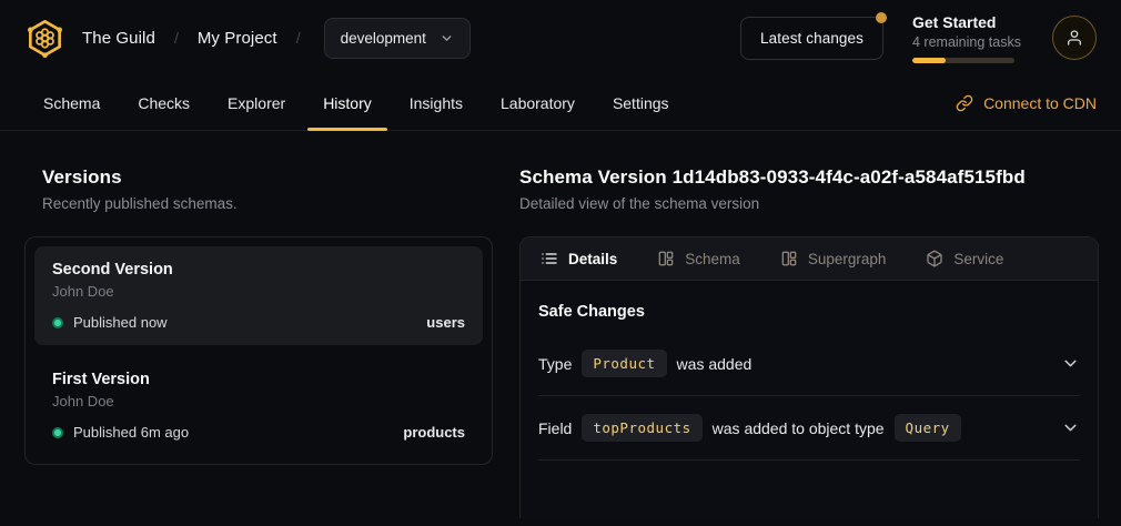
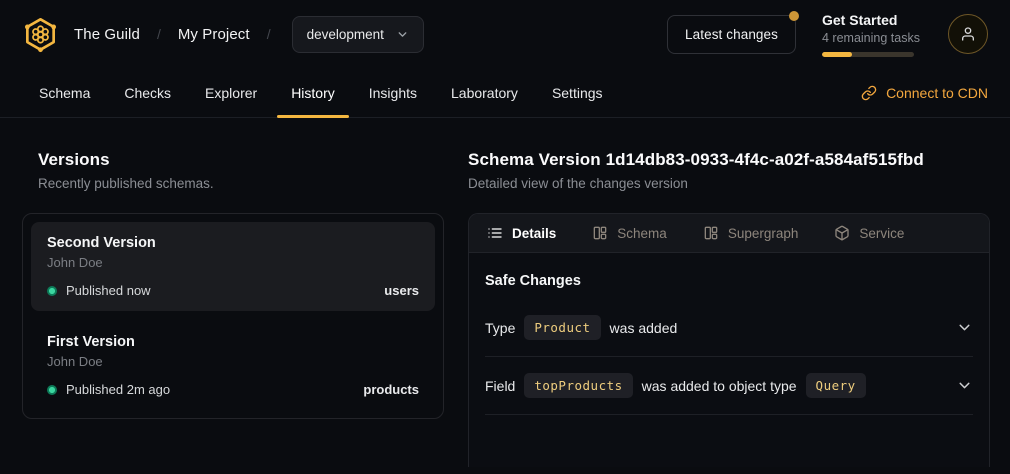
  The Guild
  /
  My Project
  /
  development
  Latest changes
  Get Started
  4 remaining tasks
  Schema
  Checks
  Explorer
  History
  Insights
  Laboratory
  Settings
  Connect to CDN
  Versions
  Recently published schemas.
  Second Version
  John Doe
  Published now
  users
  First Version
  John Doe
- Published 6m ago
+ Published 2m ago
  products
  Schema Version 1d14db83-0933-4f4c-a02f-a584af515fbd
- Detailed view of the schema version
+ Detailed view of the changes version
  Details
  Schema
  Supergraph
  Service
  Safe Changes
  Type
  Product
  was added
  Field
  topProducts
  was added to object type
  Query
